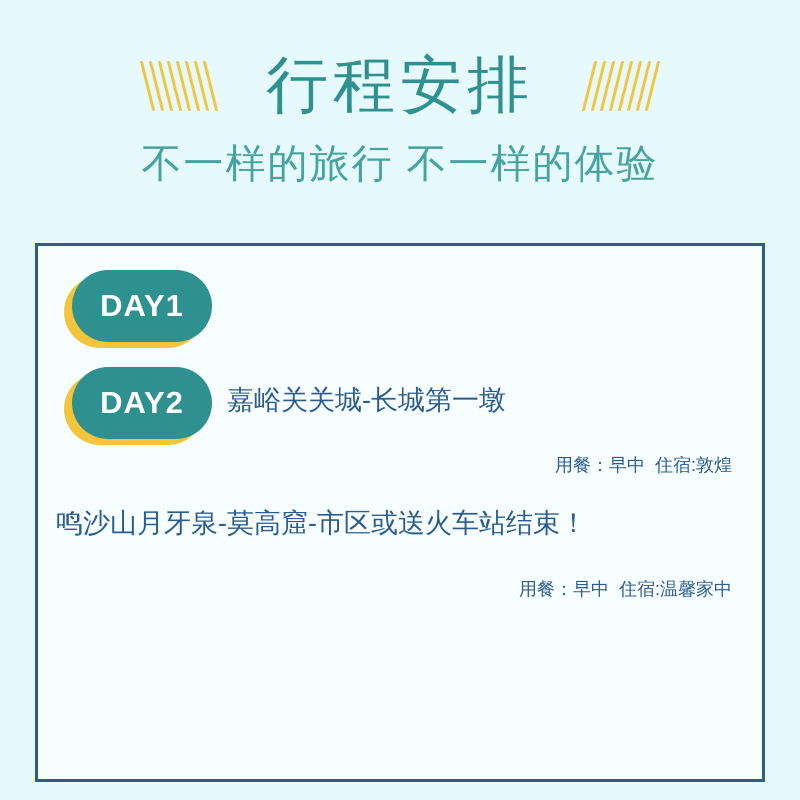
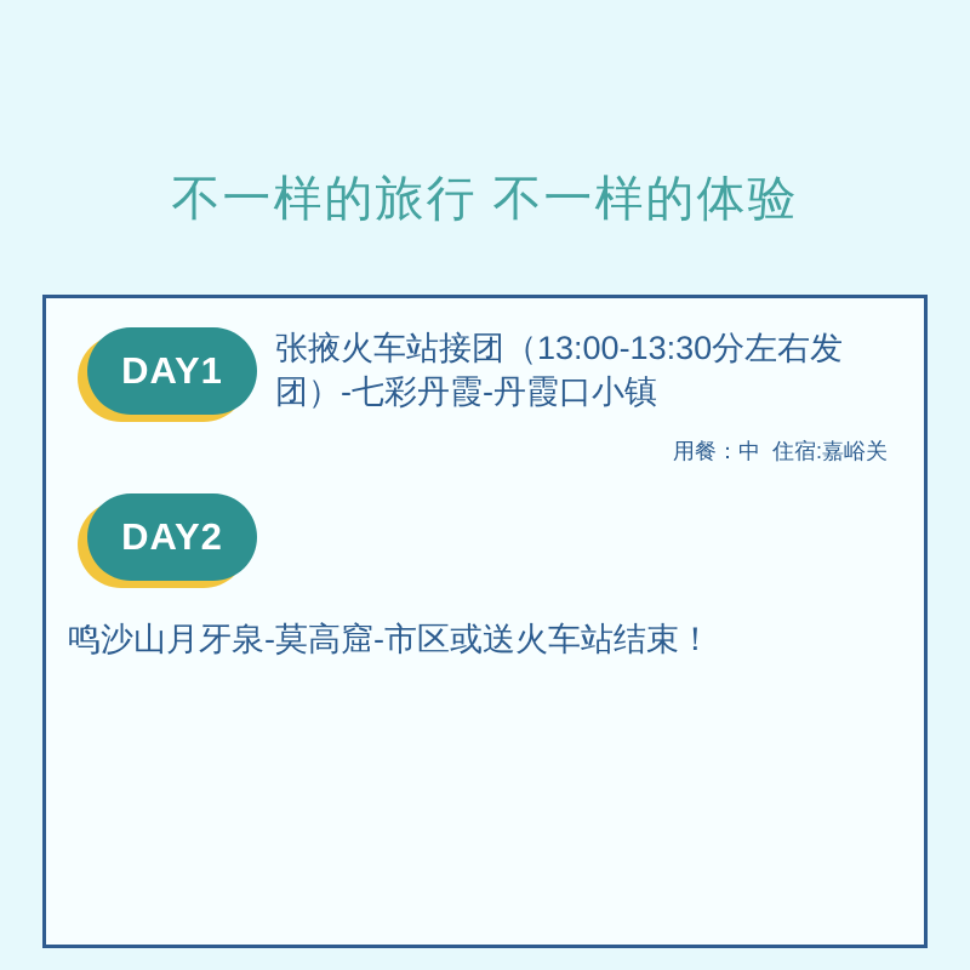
- 行程安排
  不一样的旅行 不一样的体验
  DAY1
+ 张掖火车站接团（13:00-13:30分左右发团）-七彩丹霞-丹霞口小镇
+ 用餐：中 住宿:嘉峪关
  DAY2
- 嘉峪关关城-长城第一墩
- 用餐：早中 住宿:敦煌
  鸣沙山月牙泉-莫高窟-市区或送火车站结束！
- 用餐：早中 住宿:温馨家中
